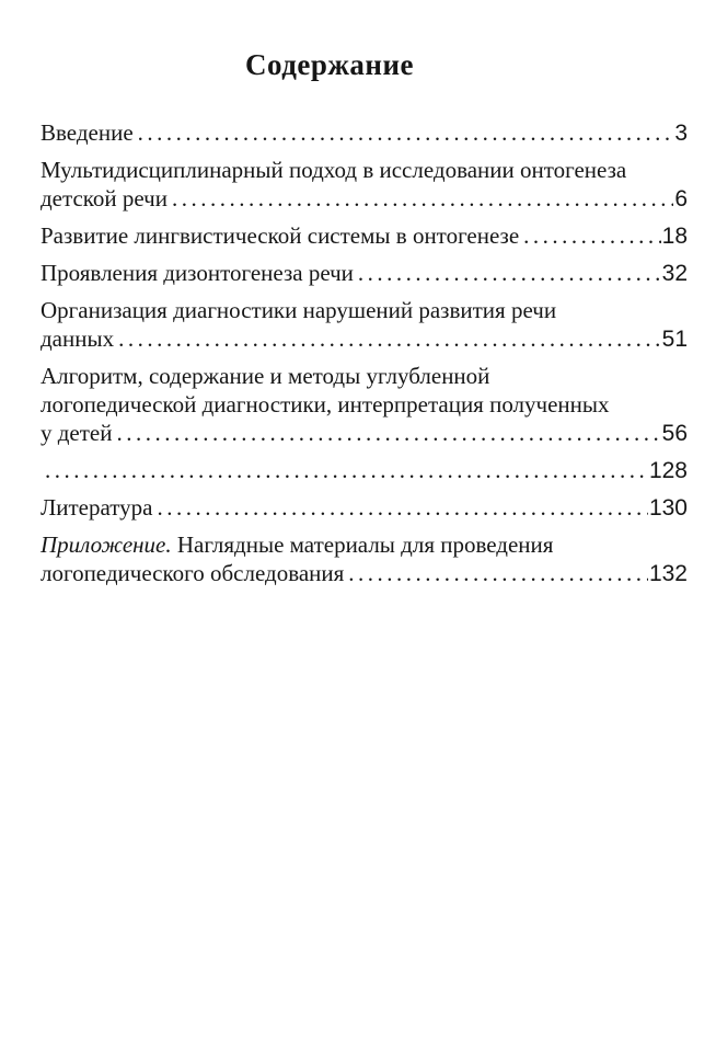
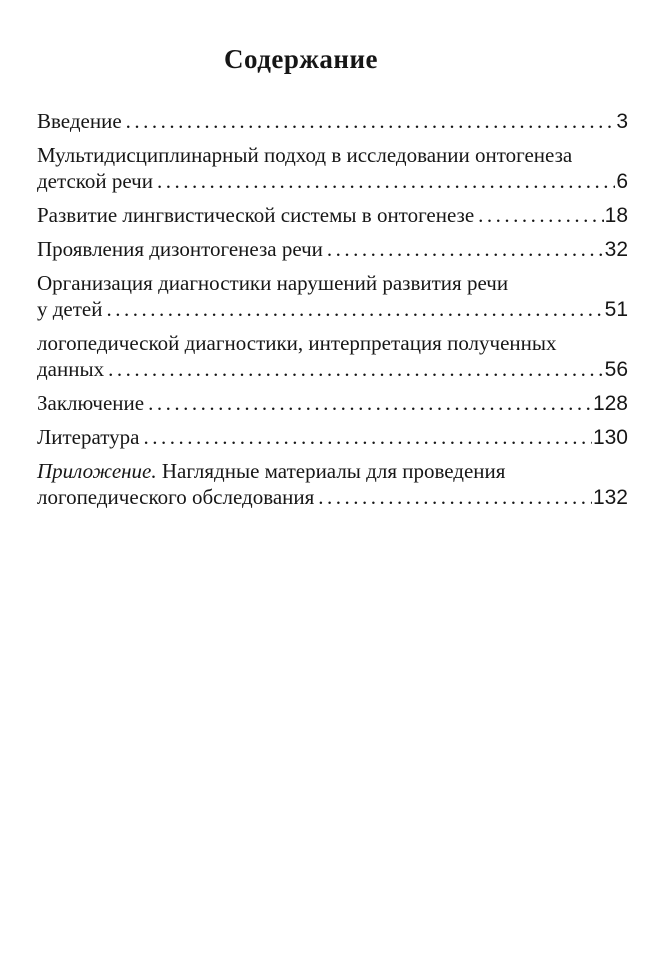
  Содержание
  Введение
  3
  Мультидисциплинарный подход в исследовании онтогенеза
  детской речи
  6
  Развитие лингвистической системы в онтогенезе
  18
  Проявления дизонтогенеза речи
  32
  Организация диагностики нарушений развития речи
- данных
+ у детей
  51
- Алгоритм, содержание и методы углубленной
  логопедической диагностики, интерпретация полученных
- у детей
+ данных
  56
+ Заключение
  128
  Литература
  130
  Приложение. Наглядные материалы для проведения
  логопедического обследования
  132
